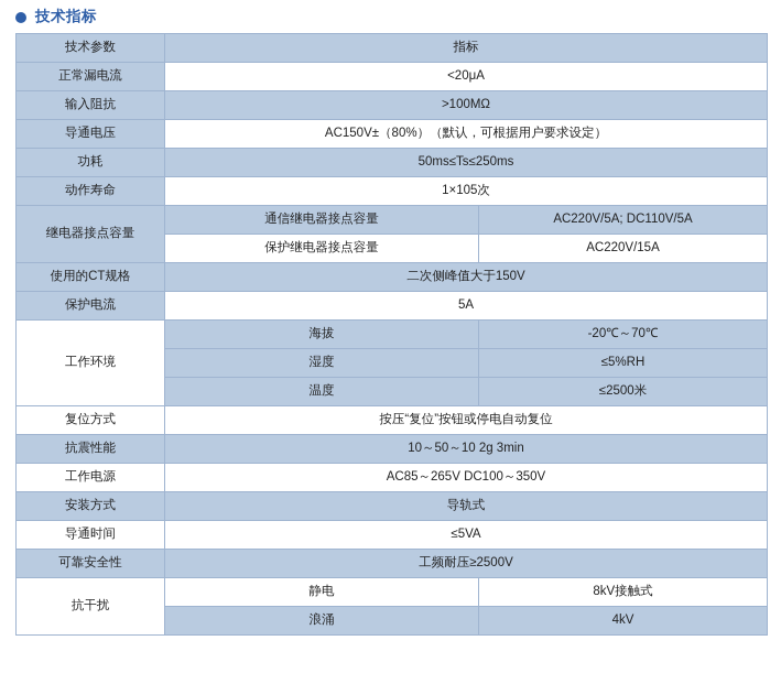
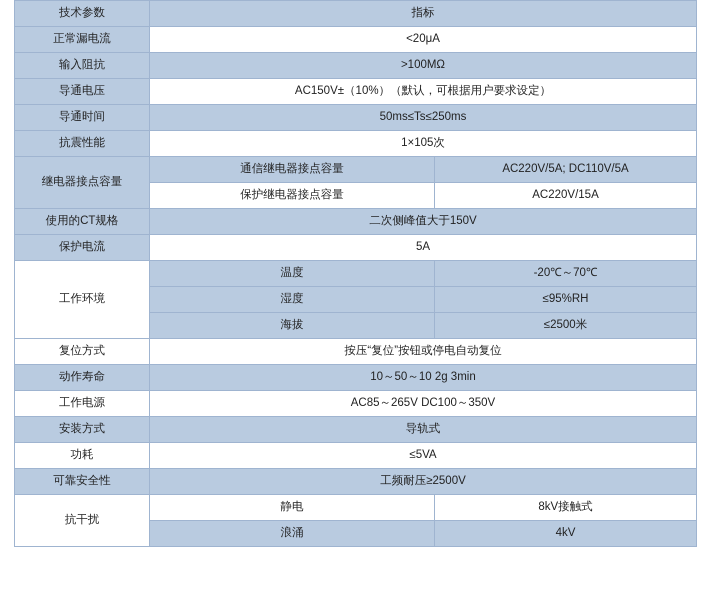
- 技术指标
  技术参数	指标
  正常漏电流	<20μA
  输入阻抗	>100MΩ
- 导通电压	AC150V±（80%）（默认，可根据用户要求设定）
+ 导通电压	AC150V±（10%）（默认，可根据用户要求设定）
- 功耗	50ms≤Ts≤250ms
+ 导通时间	50ms≤Ts≤250ms
- 动作寿命	1×105次
+ 抗震性能	1×105次
  继电器接点容量	通信继电器接点容量	AC220V/5A; DC110V/5A
  保护继电器接点容量	AC220V/15A
  使用的CT规格	二次侧峰值大于150V
  保护电流	5A
- 工作环境	海拔	-20℃～70℃
+ 工作环境	温度	-20℃～70℃
- 湿度	≤5%RH
+ 湿度	≤95%RH
- 温度	≤2500米
+ 海拔	≤2500米
  复位方式	按压“复位”按钮或停电自动复位
- 抗震性能	10～50～10 2g 3min
+ 动作寿命	10～50～10 2g 3min
  工作电源	AC85～265V DC100～350V
  安装方式	导轨式
- 导通时间	≤5VA
+ 功耗	≤5VA
  可靠安全性	工频耐压≥2500V
  抗干扰	静电	8kV接触式
  浪涌	4kV
